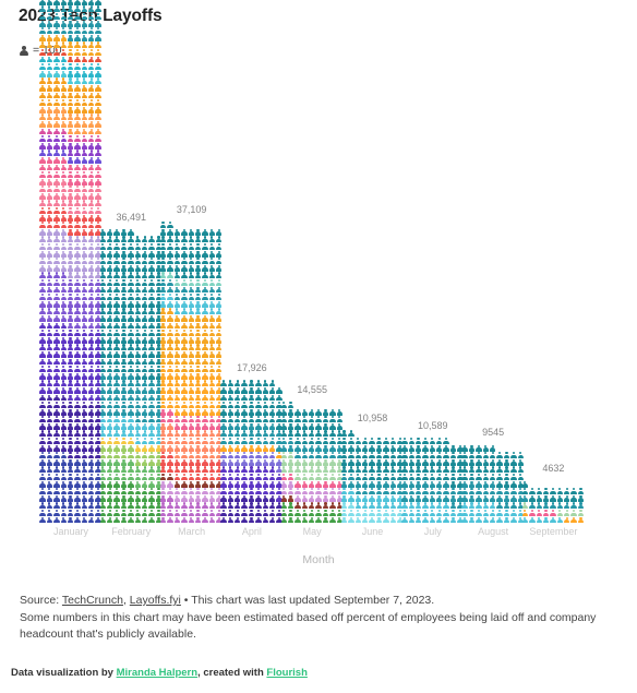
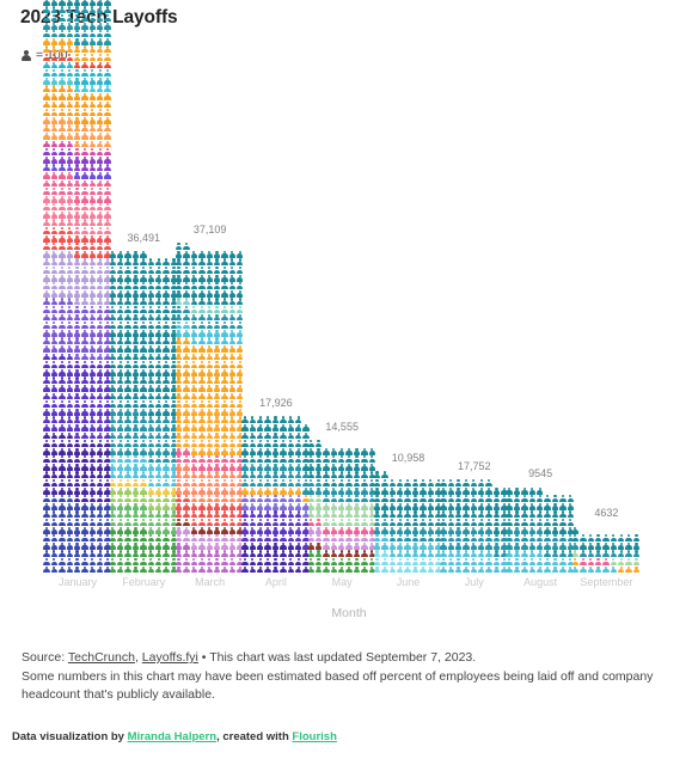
  36,491
  37,109
  17,926
  14,555
  10,958
- 10,589
+ 17,752
  9545
  4632
  January
  February
  March
  April
  May
  June
  July
  August
  September
  Month
  Source: TechCrunch, Layoffs.fyi • This chart was last updated September 7, 2023.
  Some numbers in this chart may have been estimated based off percent of employees being laid off and company headcount that's publicly available.
  Data visualization by Miranda Halpern, created with Flourish
